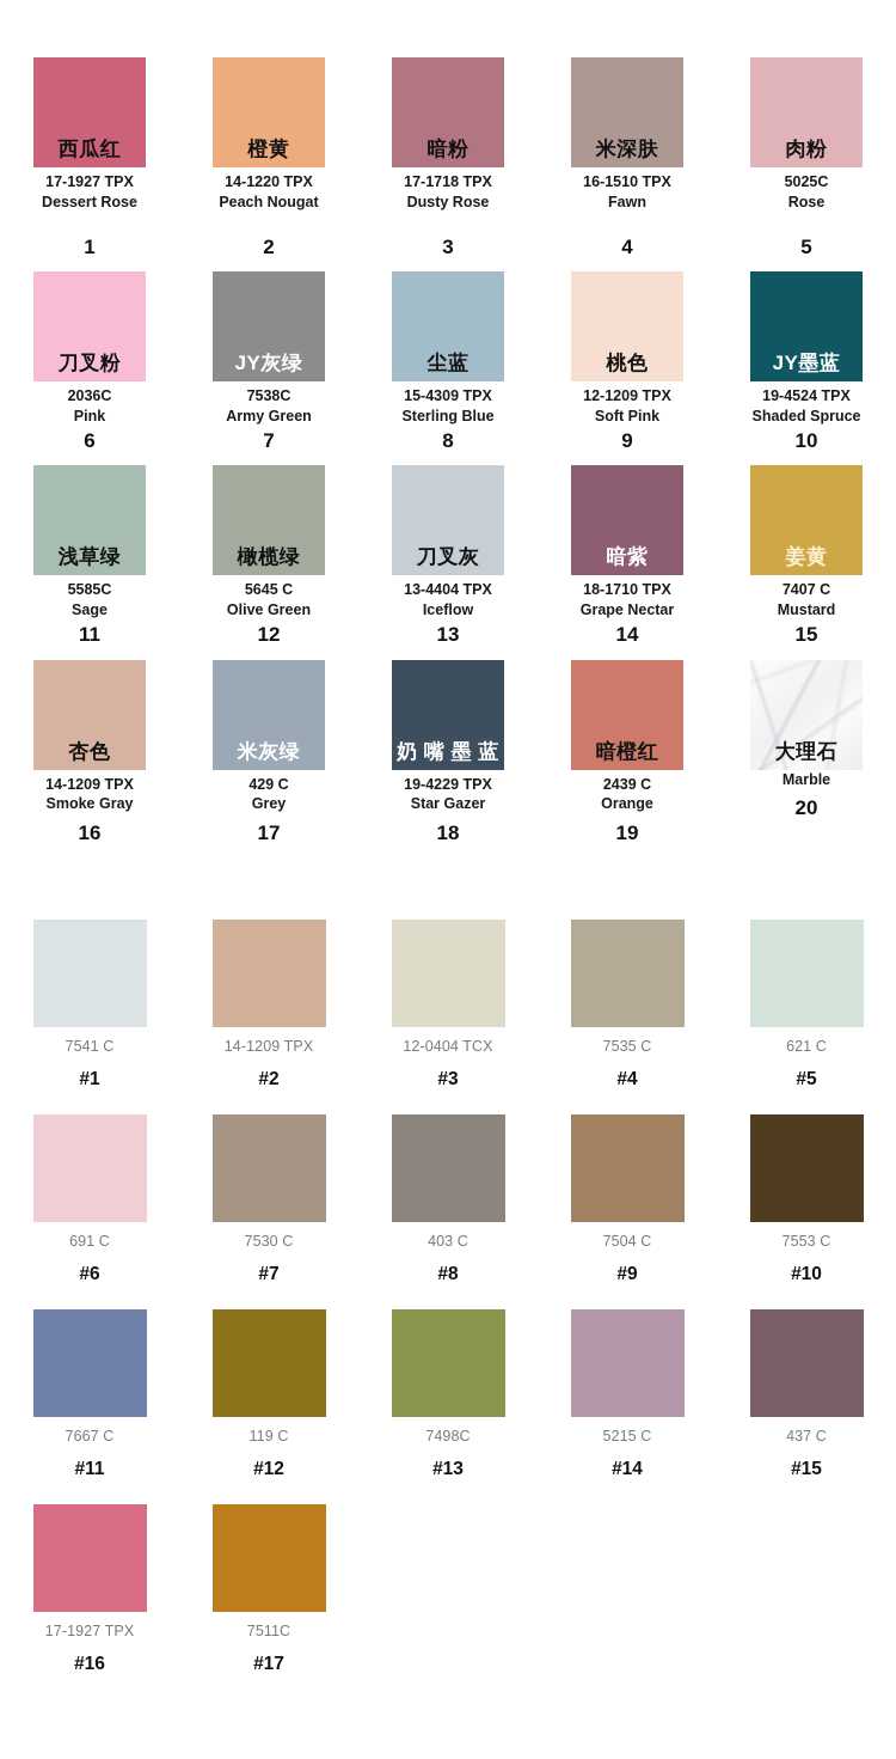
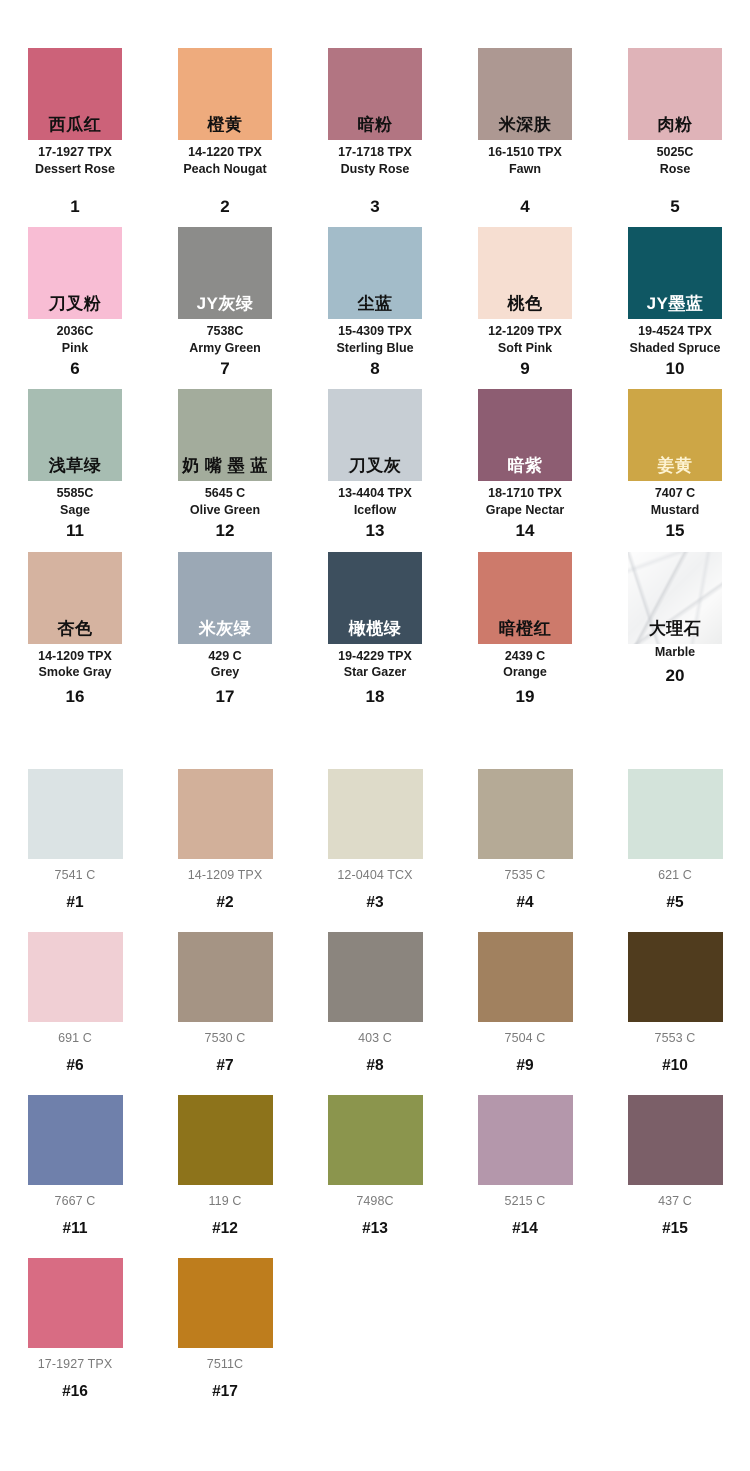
  西瓜红
  17-1927 TPX
  Dessert Rose
  1
  橙黄
  14-1220 TPX
  Peach Nougat
  2
  暗粉
  17-1718 TPX
  Dusty Rose
  3
  米深肤
  16-1510 TPX
  Fawn
  4
  肉粉
  5025C
  Rose
  5
  刀叉粉
  2036C
  Pink
  6
  JY灰绿
  7538C
  Army Green
  7
  尘蓝
  15-4309 TPX
  Sterling Blue
  8
  桃色
  12-1209 TPX
  Soft Pink
  9
  JY墨蓝
  19-4524 TPX
  Shaded Spruce
  10
  浅草绿
  5585C
  Sage
  11
- 橄榄绿
+ 奶 嘴 墨 蓝
  5645 C
  Olive Green
  12
  刀叉灰
  13-4404 TPX
  Iceflow
  13
  暗紫
  18-1710 TPX
  Grape Nectar
  14
  姜黄
  7407 C
  Mustard
  15
  杏色
  14-1209 TPX
  Smoke Gray
  16
  米灰绿
  429 C
  Grey
  17
- 奶 嘴 墨 蓝
+ 橄榄绿
  19-4229 TPX
  Star Gazer
  18
  暗橙红
  2439 C
  Orange
  19
  大理石
  Marble
  20
  7541 C
  #1
  14-1209 TPX
  #2
  12-0404 TCX
  #3
  7535 C
  #4
  621 C
  #5
  691 C
  #6
  7530 C
  #7
  403 C
  #8
  7504 C
  #9
  7553 C
  #10
  7667 C
  #11
  119 C
  #12
  7498C
  #13
  5215 C
  #14
  437 C
  #15
  17-1927 TPX
  #16
  7511C
  #17
